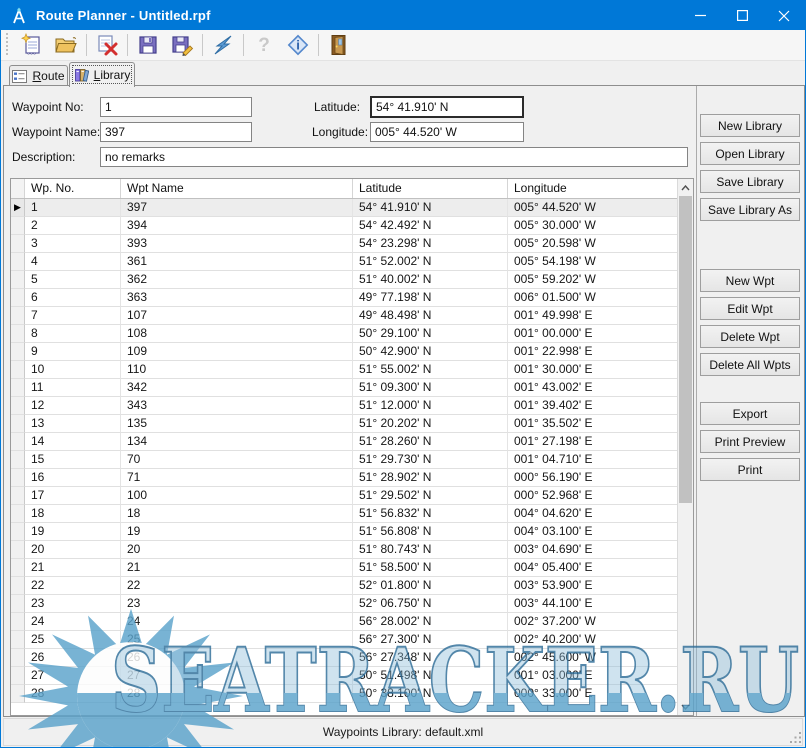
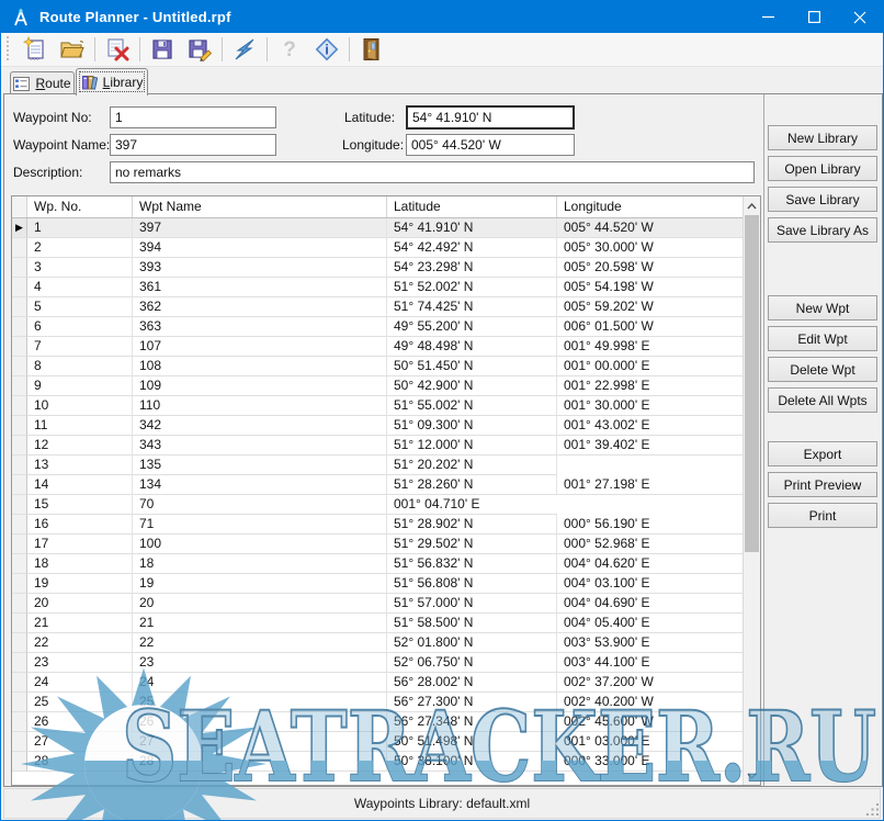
  Route Planner - Untitled.rpf
  ?
  i
  Route
  Library
  Waypoint No:
  1
  Latitude:
  54° 41.910' N
  Waypoint Name:
  397
  Longitude:
  005° 44.520' W
  Description:
  no remarks
  Wp. No.
  Wpt Name
  Latitude
  Longitude
  ▶
  1
  397
  54° 41.910' N
  005° 44.520' W
  2
  394
  54° 42.492' N
  005° 30.000' W
  3
  393
  54° 23.298' N
  005° 20.598' W
  4
  361
  51° 52.002' N
  005° 54.198' W
  5
  362
- 51° 40.002' N
+ 51° 74.425' N
  005° 59.202' W
  6
  363
- 49° 77.198' N
+ 49° 55.200' N
  006° 01.500' W
  7
  107
  49° 48.498' N
  001° 49.998' E
  8
  108
- 50° 29.100' N
+ 50° 51.450' N
  001° 00.000' E
  9
  109
  50° 42.900' N
  001° 22.998' E
  10
  110
  51° 55.002' N
  001° 30.000' E
  11
  342
  51° 09.300' N
  001° 43.002' E
  12
  343
  51° 12.000' N
  001° 39.402' E
  13
  135
  51° 20.202' N
- 001° 35.502' E
  14
  134
  51° 28.260' N
  001° 27.198' E
  15
  70
- 51° 29.730' N
  001° 04.710' E
  16
  71
  51° 28.902' N
  000° 56.190' E
  17
  100
  51° 29.502' N
  000° 52.968' E
  18
  18
  51° 56.832' N
  004° 04.620' E
  19
  19
  51° 56.808' N
  004° 03.100' E
  20
  20
- 51° 80.743' N
+ 51° 57.000' N
- 003° 04.690' E
+ 004° 04.690' E
  21
  21
  51° 58.500' N
  004° 05.400' E
  22
  22
  52° 01.800' N
  003° 53.900' E
  23
  23
  52° 06.750' N
  003° 44.100' E
  24
  24
  56° 28.002' N
  002° 37.200' W
  25
  25
  56° 27.300' N
  002° 40.200' W
  26
  26
  56° 27.348' N
  002° 45.600' W
  27
  27
  50° 51.498' N
  001° 03.000' E
  28
  28
  50° 38.100' N
  000° 33.000' E
  New Library
  Open Library
  Save Library
  Save Library As
  New Wpt
  Edit Wpt
  Delete Wpt
  Delete All Wpts
  Export
  Print Preview
  Print
  Waypoints Library: default.xml
  SEATRACKER.RU
